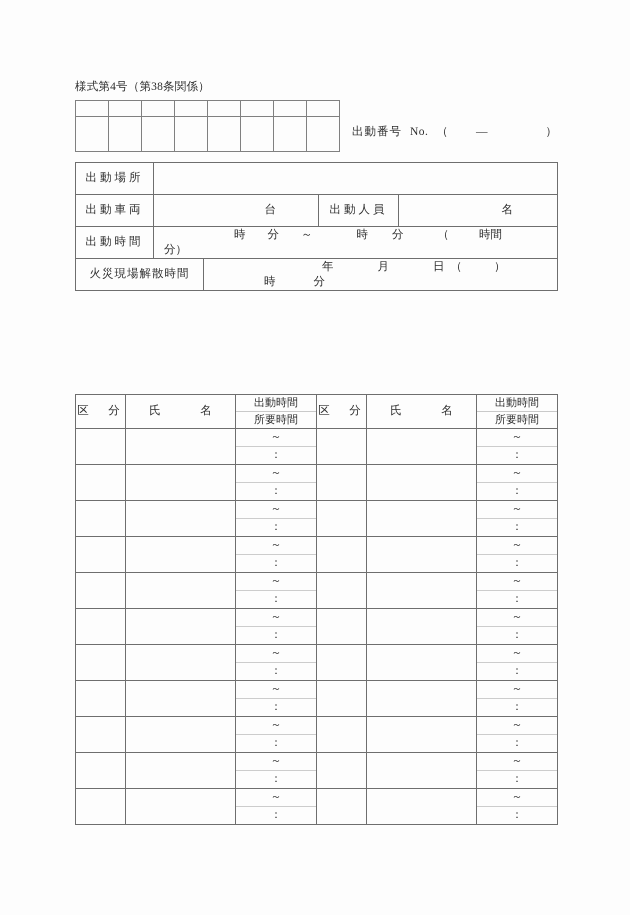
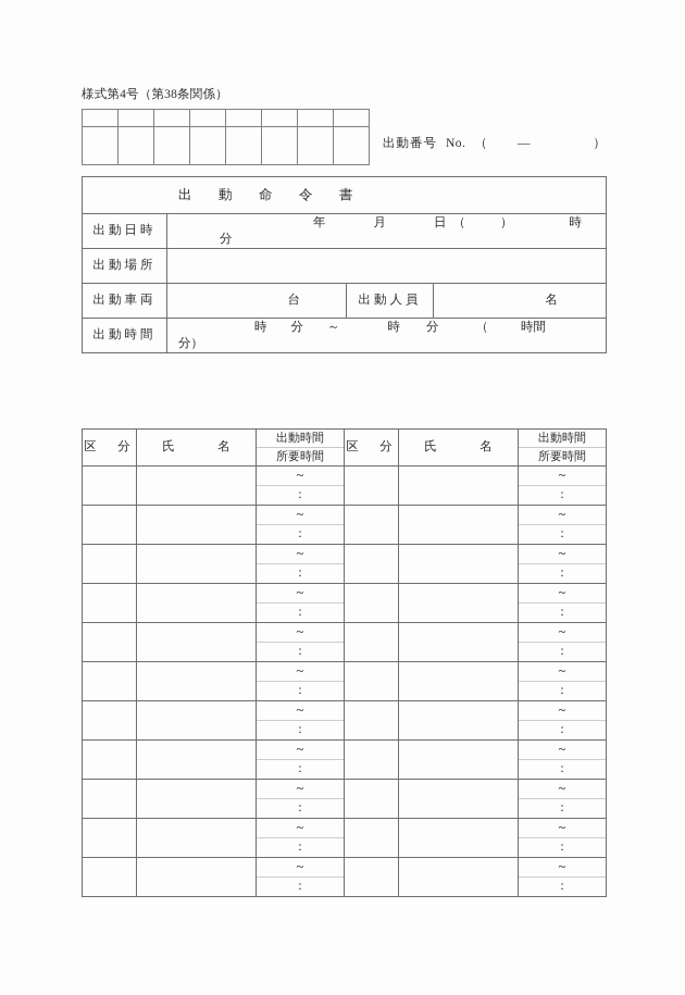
  様式第4号（第38条関係）
  出動番号 No. （ ― ）
+ 出 動 命 令 書
+ 出動日時	年 月 日 （ ） 時分
  出動場所
  出動車両	台	出動人員	名
  出動時間	時 分 ～ 時 分 （ 時間分）
- 火災現場解散時間	年 月 日 （ ）時 分
  区 分	氏 名	出動時間 所要時間	区 分	氏 名	出動時間 所要時間
  		～：			～：
  		～：			～：
  		～：			～：
  		～：			～：
  		～：			～：
  		～：			～：
  		～：			～：
  		～：			～：
  		～：			～：
  		～：			～：
  		～：			～：
